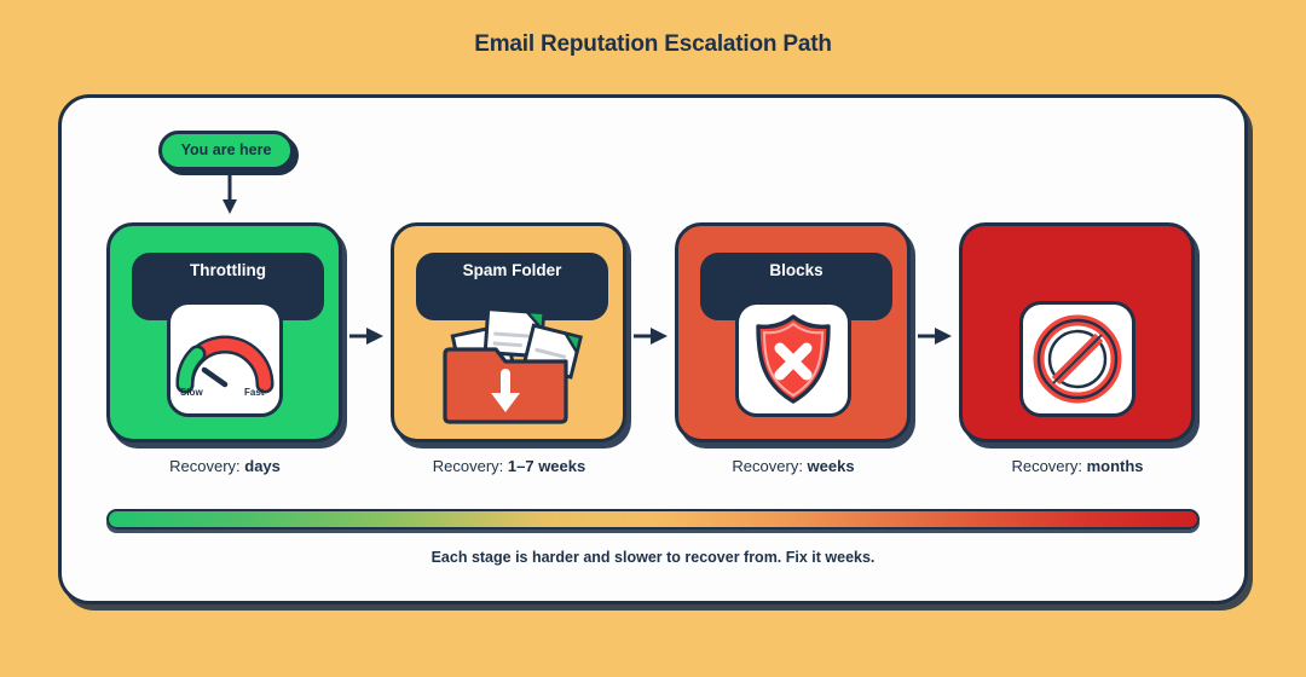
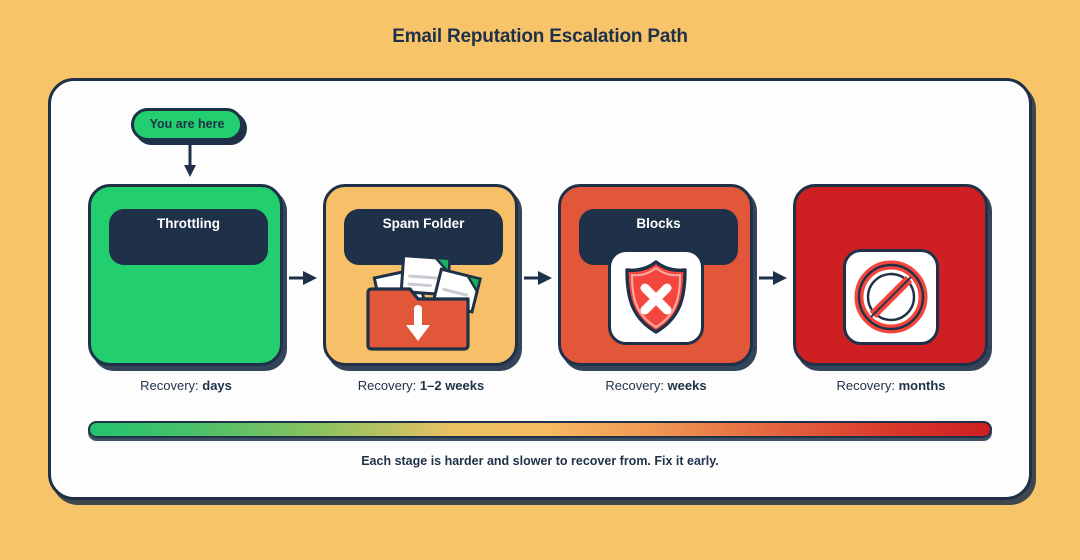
  Email Reputation Escalation Path
  You are here
  Throttling
- Slow
- Fast
  Spam Folder
  Blocks
  Recovery: days
- Recovery: 1–7 weeks
+ Recovery: 1–2 weeks
  Recovery: weeks
  Recovery: months
- Each stage is harder and slower to recover from. Fix it weeks.
+ Each stage is harder and slower to recover from. Fix it early.
